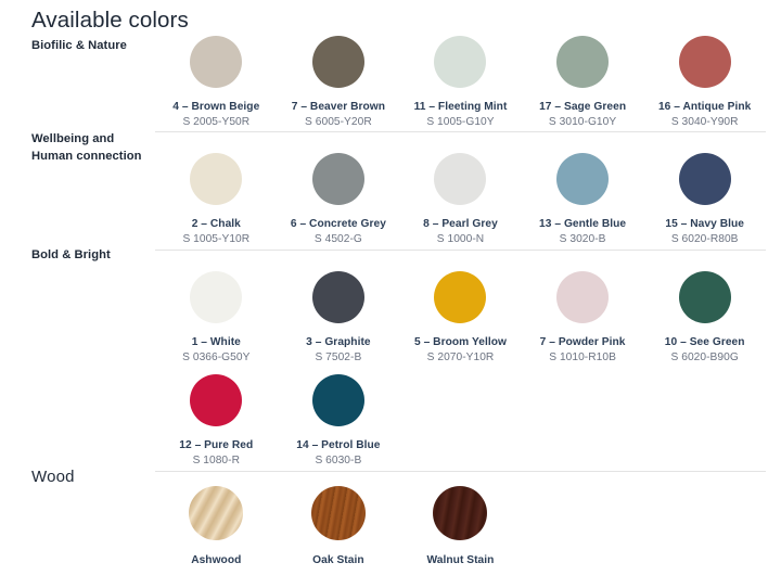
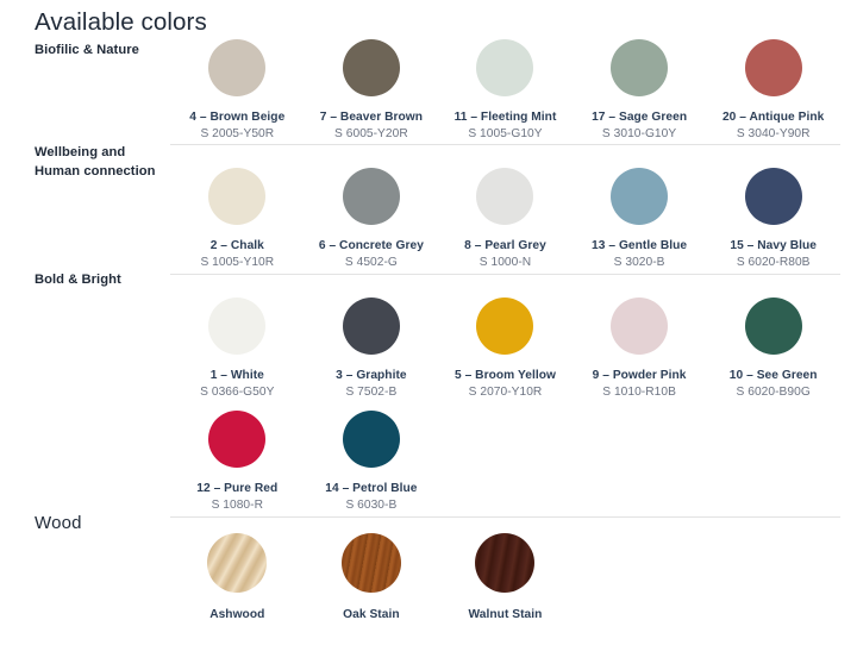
  Available colors
  Biofilic & Nature
  4 – Brown Beige
  S 2005-Y50R
  7 – Beaver Brown
  S 6005-Y20R
  11 – Fleeting Mint
  S 1005-G10Y
  17 – Sage Green
  S 3010-G10Y
- 16 – Antique Pink
+ 20 – Antique Pink
  S 3040-Y90R
  Wellbeing and Human connection
  2 – Chalk
  S 1005-Y10R
  6 – Concrete Grey
  S 4502-G
  8 – Pearl Grey
  S 1000-N
  13 – Gentle Blue
  S 3020-B
  15 – Navy Blue
  S 6020-R80B
  Bold & Bright
  1 – White
  S 0366-G50Y
  3 – Graphite
  S 7502-B
  5 – Broom Yellow
  S 2070-Y10R
- 7 – Powder Pink
+ 9 – Powder Pink
  S 1010-R10B
  10 – See Green
  S 6020-B90G
  12 – Pure Red
  S 1080-R
  14 – Petrol Blue
  S 6030-B
  Wood
  Ashwood
  Oak Stain
  Walnut Stain
